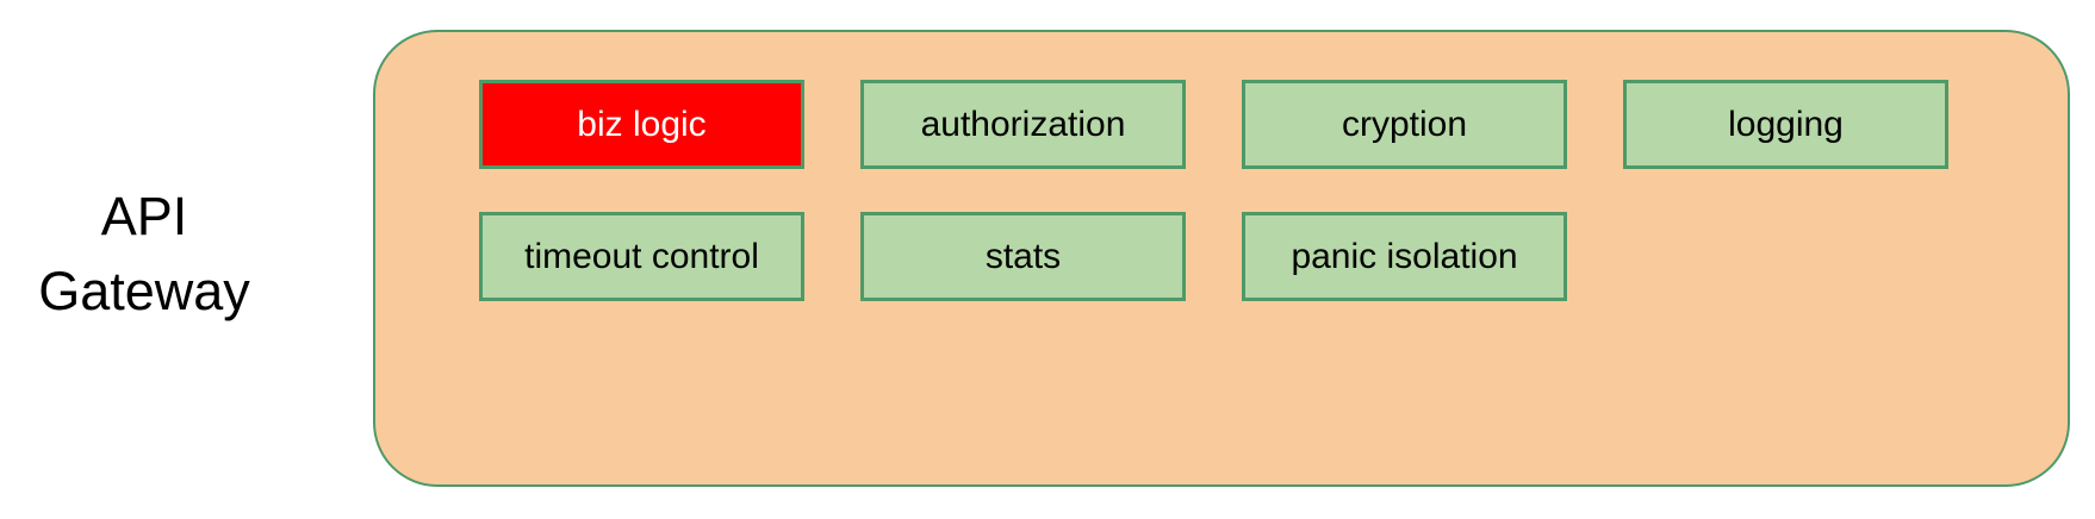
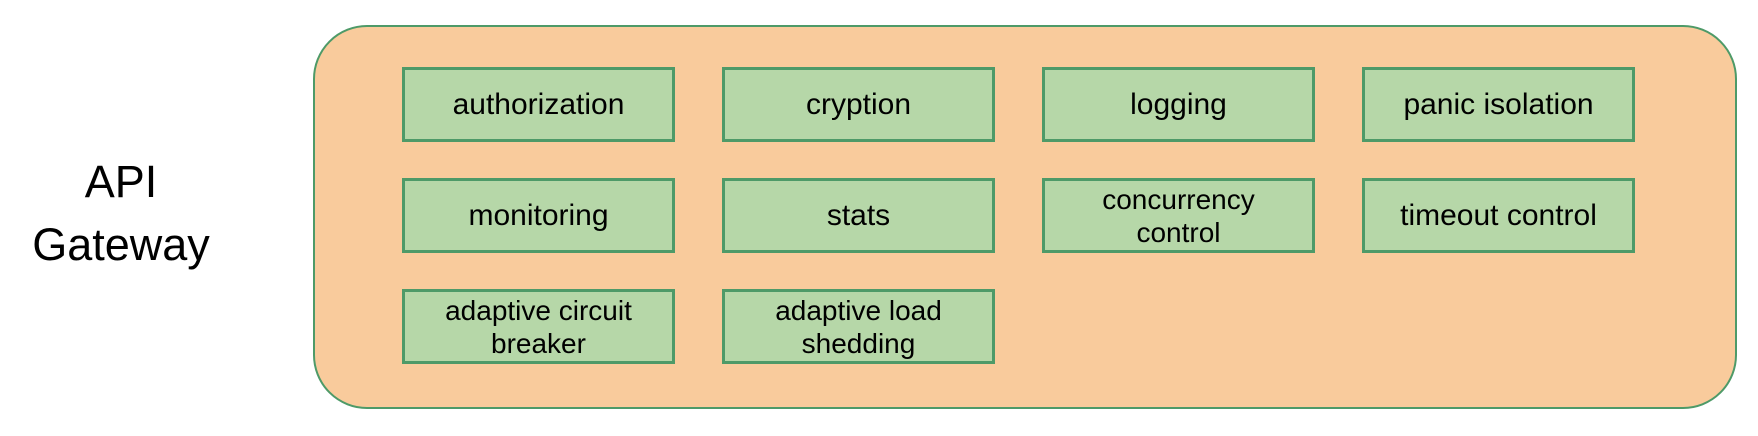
  API
  Gateway
- biz logic
  authorization
  cryption
  logging
- timeout control
+ panic isolation
+ monitoring
  stats
+ concurrency
+ control
- panic isolation
+ timeout control
+ adaptive circuit
+ breaker
+ adaptive load
+ shedding
